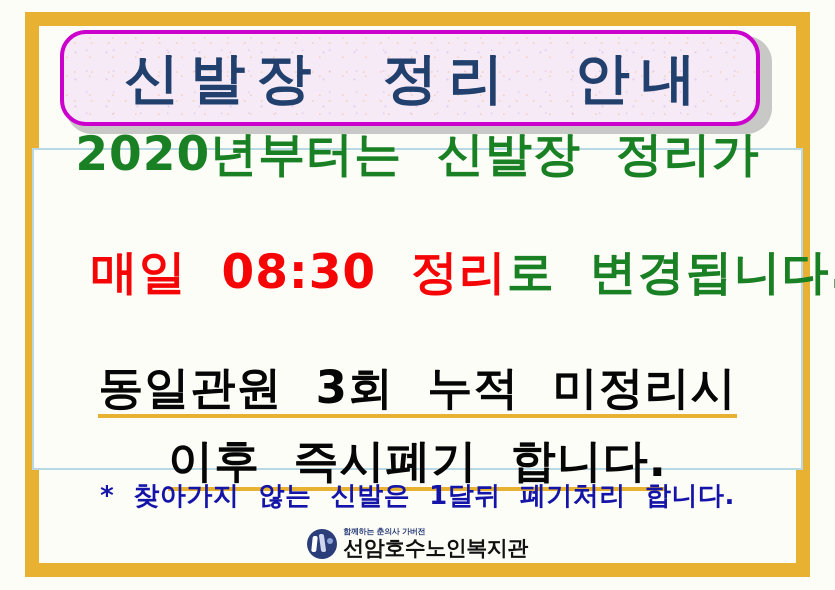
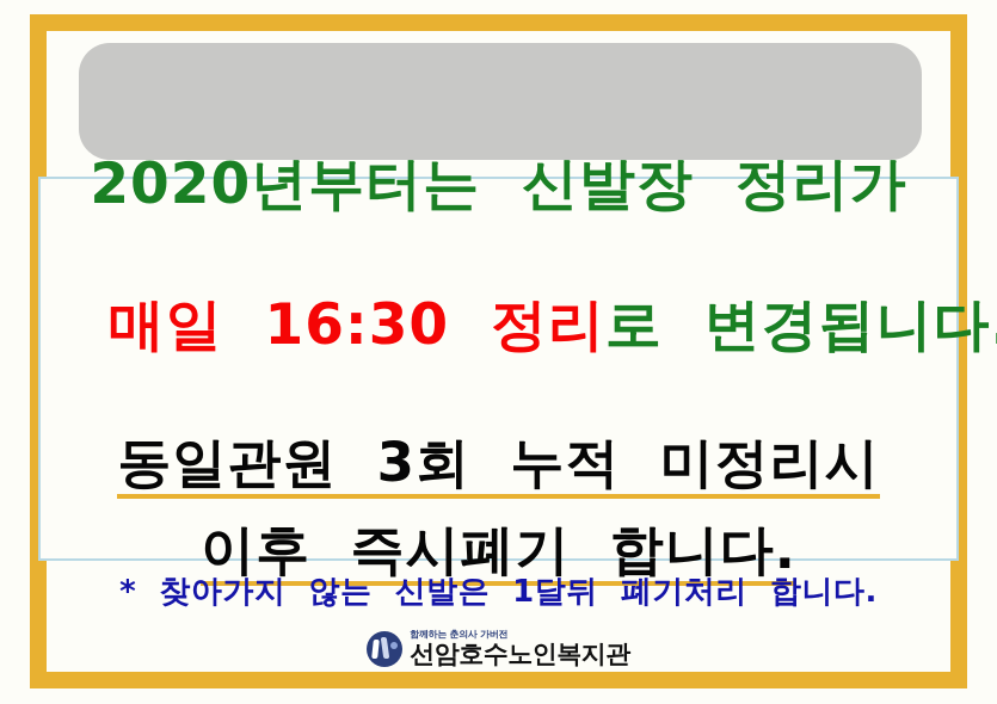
- 신발장 정리 안내
  2020년부터는 신발장 정리가
- 매일 08:30 정리로 변경됩니다
+ 매일 16:30 정리로 변경됩니다
  동일관원 3회 누적 미정리시
  이후 즉시폐기 합니다.
  * 찾아가지 않는 신발은 1달뒤 폐기처리 합니다.
  함께하는 춘의사 가버전
  선암호수노인복지관
